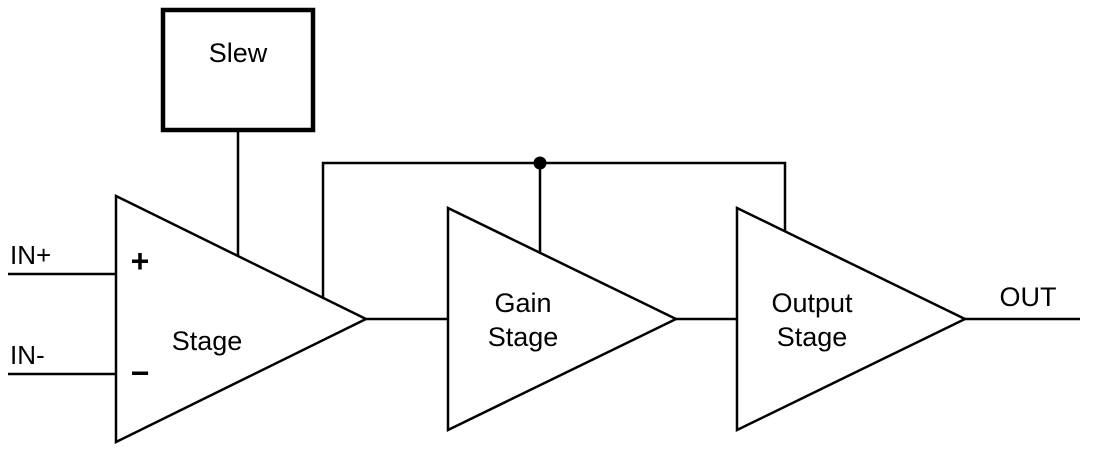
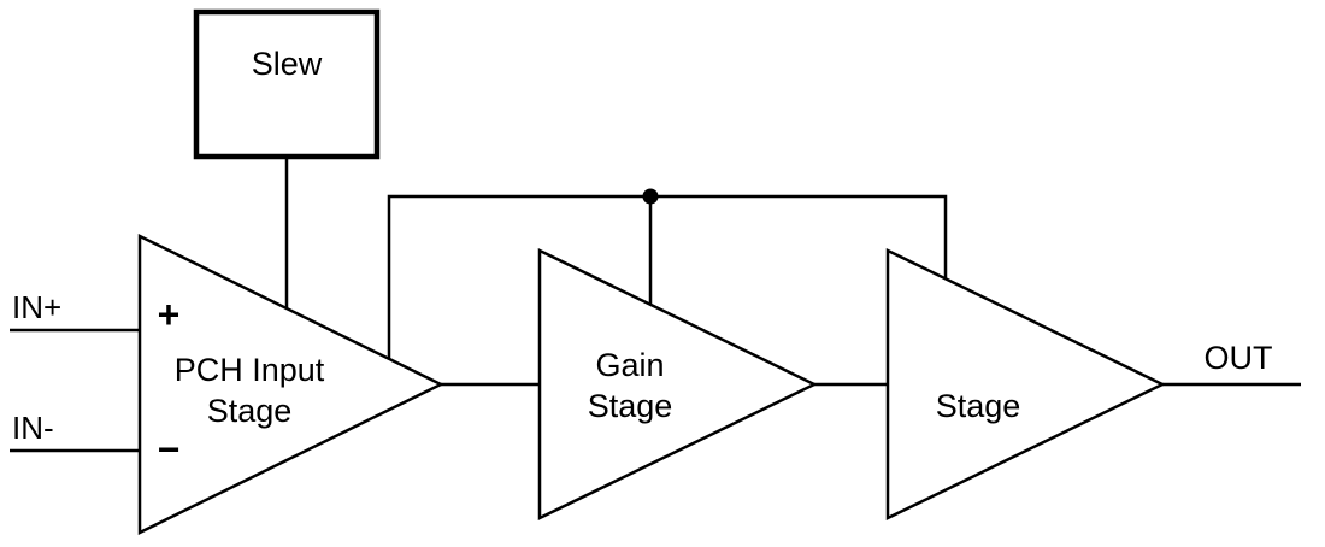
  Slew
  +
  −
+ PCH Input
  Stage
  Gain
  Stage
- Output
  Stage
  IN+
  IN-
  OUT
